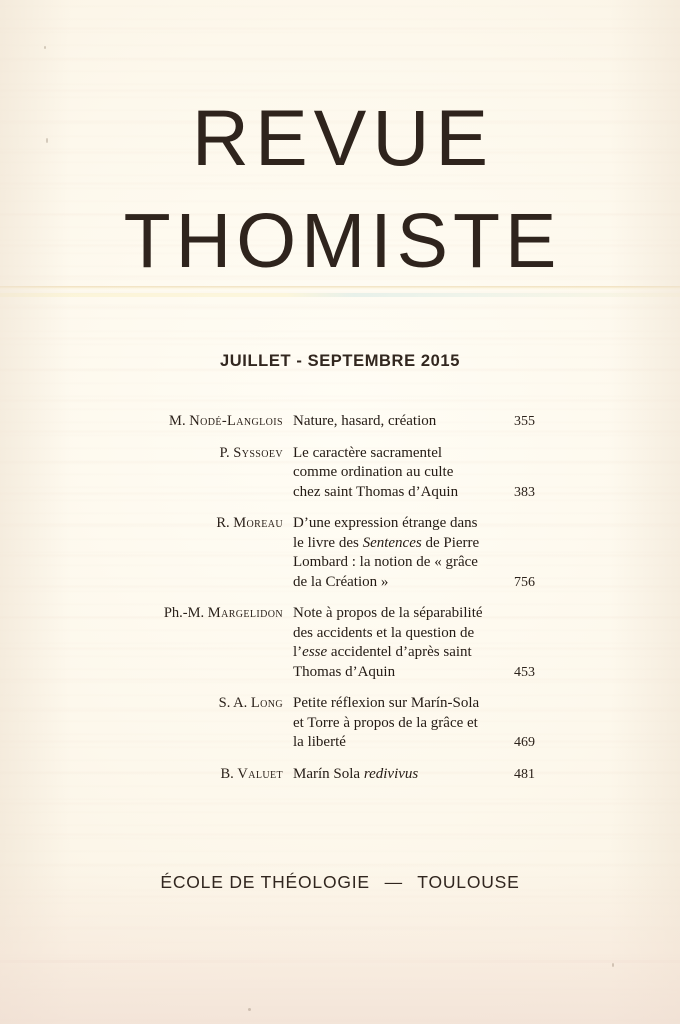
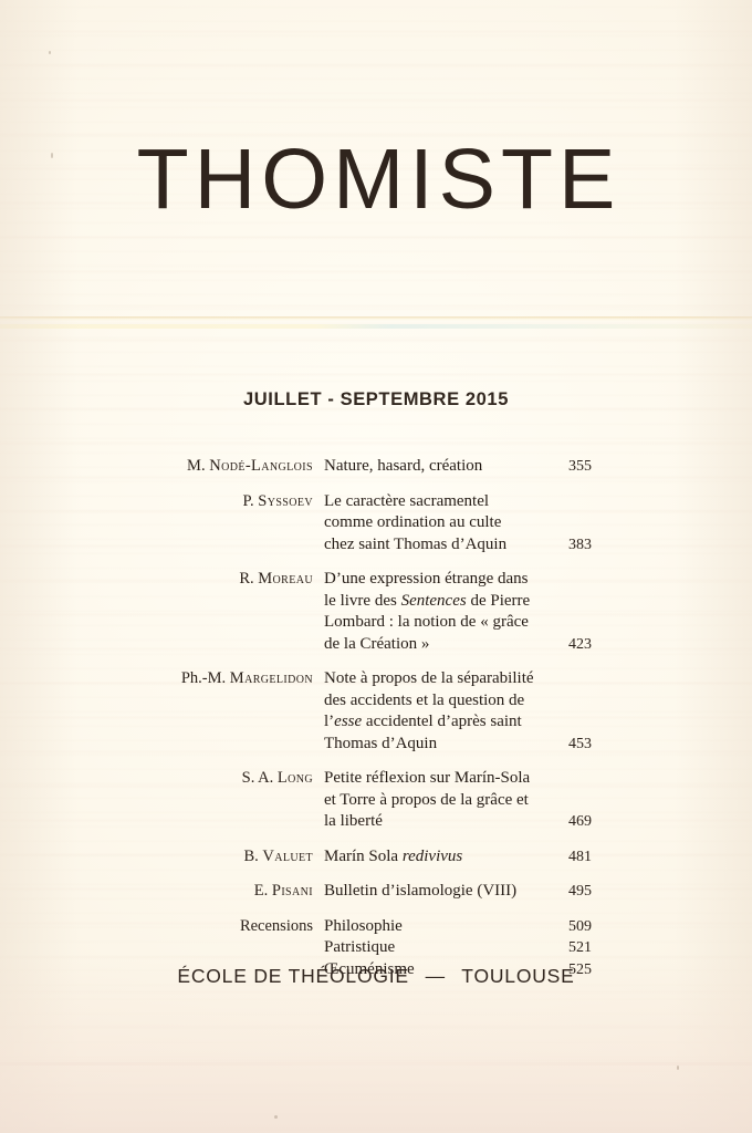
- REVUE
  THOMISTE
  JUILLET - SEPTEMBRE 2015
  M. Nodé-Langlois
  Nature, hasard, création
  355
  P. Syssoev
  Le caractère sacramentel
  comme ordination au culte
  chez saint Thomas d’Aquin
  383
  R. Moreau
  D’une expression étrange dans
  le livre des Sentences de Pierre
  Lombard : la notion de « grâce
  de la Création »
- 756
+ 423
  Ph.-M. Margelidon
  Note à propos de la séparabilité
  des accidents et la question de
  l’esse accidentel d’après saint
  Thomas d’Aquin
  453
  S. A. Long
  Petite réflexion sur Marín-Sola
  et Torre à propos de la grâce et
  la liberté
  469
  B. Valuet
  Marín Sola redivivus
  481
+ E. Pisani
+ Bulletin d’islamologie (VIII)
+ 495
+ Recensions
+ Philosophie
+ Patristique
+ Œcuménisme
+ 509
+ 521
+ 525
  ÉCOLE DE THÉOLOGIE — TOULOUSE
